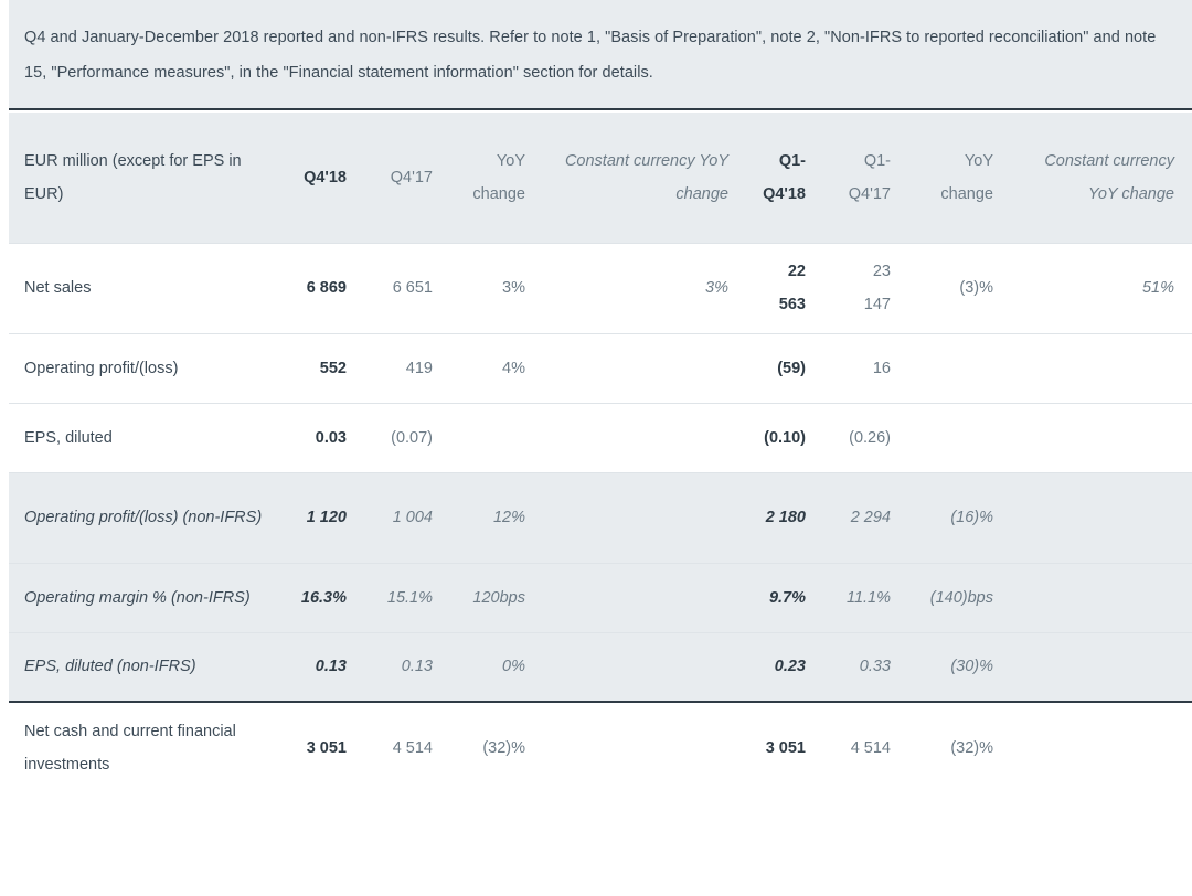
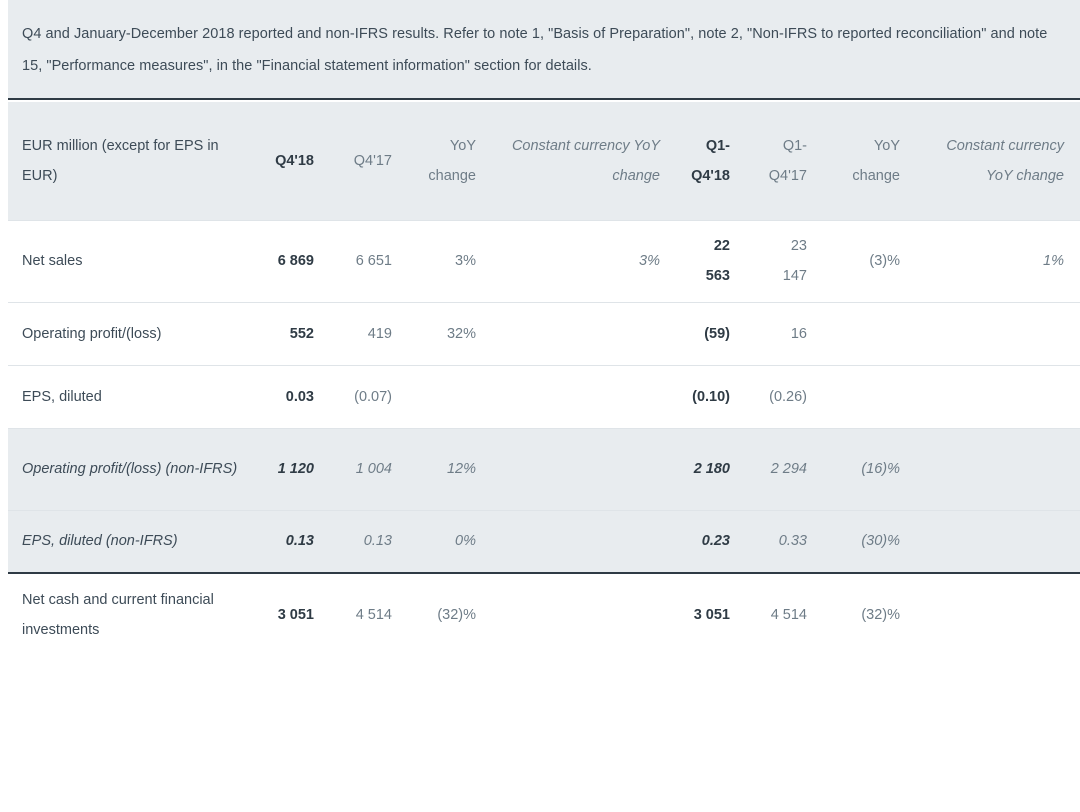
  Q4 and January-December 2018 reported and non-IFRS results. Refer to note 1, "Basis of Preparation", note 2, "Non-IFRS to reported reconciliation" and note 15, "Performance measures", in the "Financial statement information" section for details.
  EUR million (except for EPS in EUR)	Q4'18	Q4'17	YoY change	Constant currency YoY change	Q1- Q4'18	Q1- Q4'17	YoY change	Constant currency YoY change
- Net sales	6 869	6 651	3%	3%	22 563	23 147	(3)%	51%
+ Net sales	6 869	6 651	3%	3%	22 563	23 147	(3)%	1%
- Operating profit/(loss)	552	419	4%		(59)	16
+ Operating profit/(loss)	552	419	32%		(59)	16
  EPS, diluted	0.03	(0.07)			(0.10)	(0.26)
  Operating profit/(loss) (non-IFRS)	1 120	1 004	12%		2 180	2 294	(16)%
- Operating margin % (non-IFRS)	16.3%	15.1%	120bps		9.7%	11.1%	(140)bps
  EPS, diluted (non-IFRS)	0.13	0.13	0%		0.23	0.33	(30)%
  Net cash and current financial investments	3 051	4 514	(32)%		3 051	4 514	(32)%
